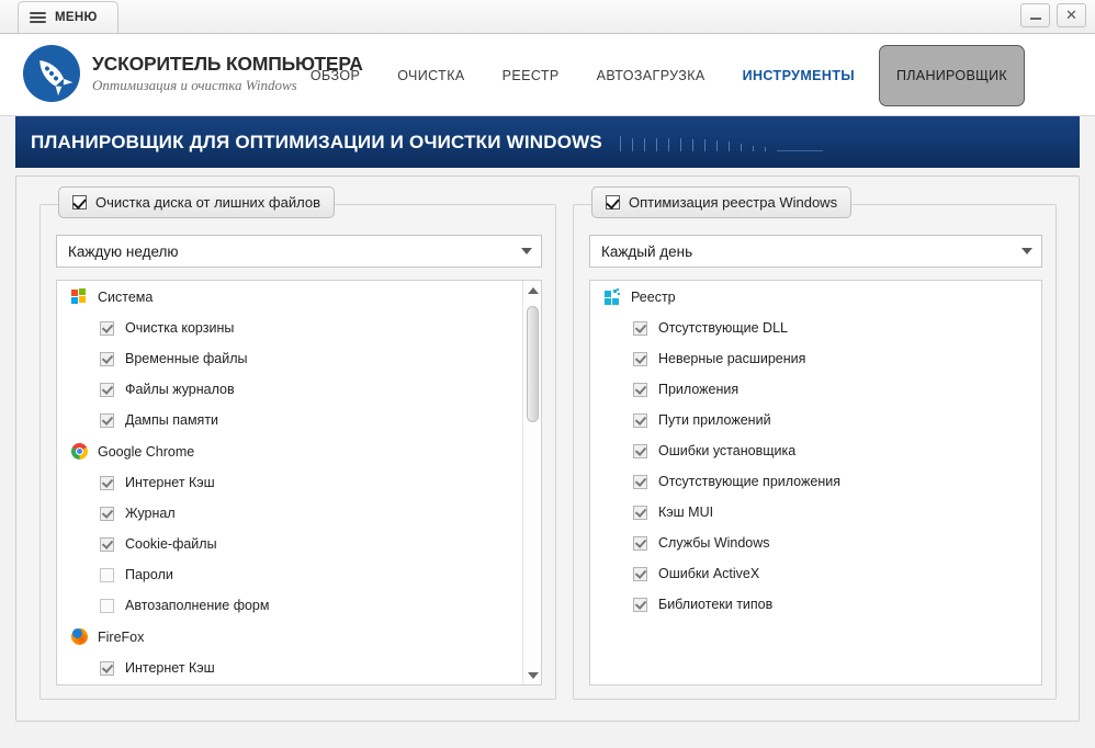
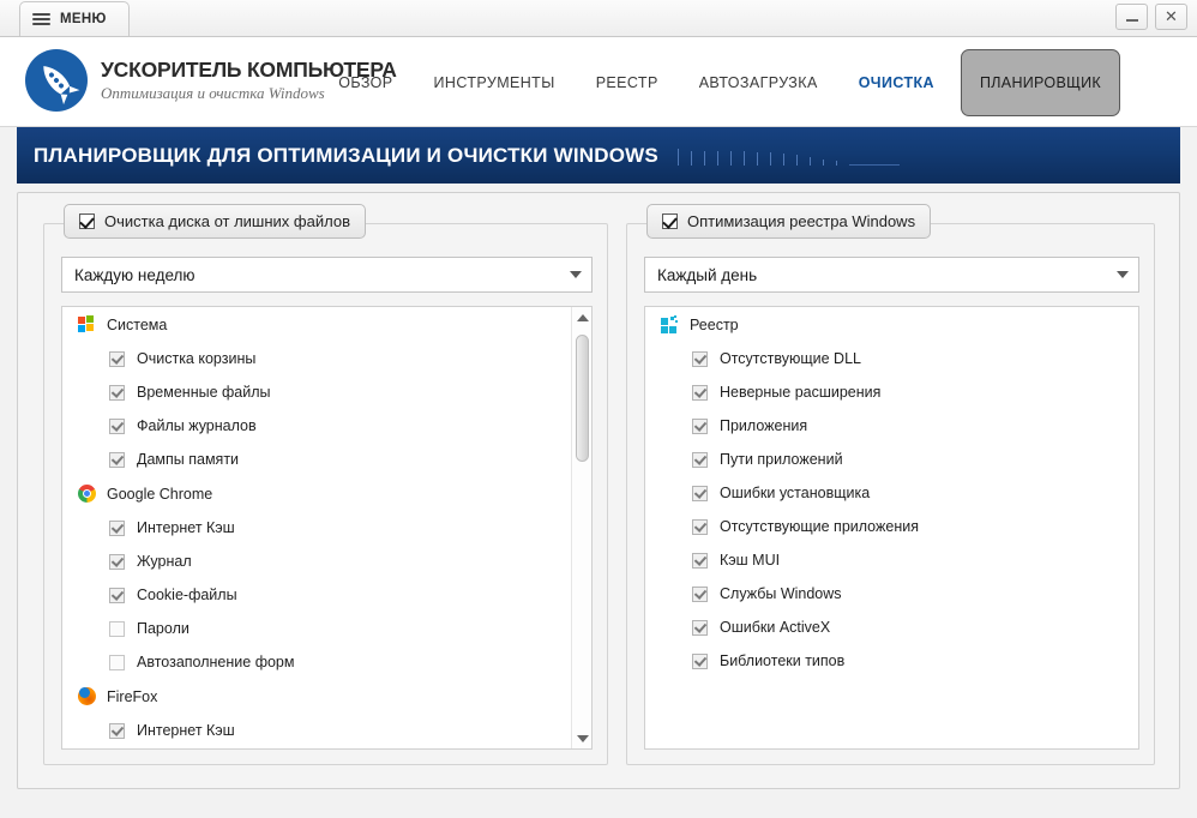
  МЕНЮ
  ✕
  УСКОРИТЕЛЬ КОМПЬЮТЕРА
  Оптимизация и очистка Windows
  ОБЗОР
- ОЧИСТКА
+ ИНСТРУМЕНТЫ
  РЕЕСТР
  АВТОЗАГРУЗКА
- ИНСТРУМЕНТЫ
+ ОЧИСТКА
  ПЛАНИРОВЩИК
  ПЛАНИРОВЩИК ДЛЯ ОПТИМИЗАЦИИ И ОЧИСТКИ WINDOWS
  Очистка диска от лишних файлов
  Каждую неделю
  Система
  Очистка корзины
  Временные файлы
  Файлы журналов
  Дампы памяти
  Google Chrome
  Интернет Кэш
  Журнал
  Cookie-файлы
  Пароли
  Автозаполнение форм
  FireFox
  Интернет Кэш
  Оптимизация реестра Windows
  Каждый день
  Реестр
  Отсутствующие DLL
  Неверные расширения
  Приложения
  Пути приложений
  Ошибки установщика
  Отсутствующие приложения
  Кэш MUI
  Службы Windows
  Ошибки ActiveX
  Библиотеки типов
